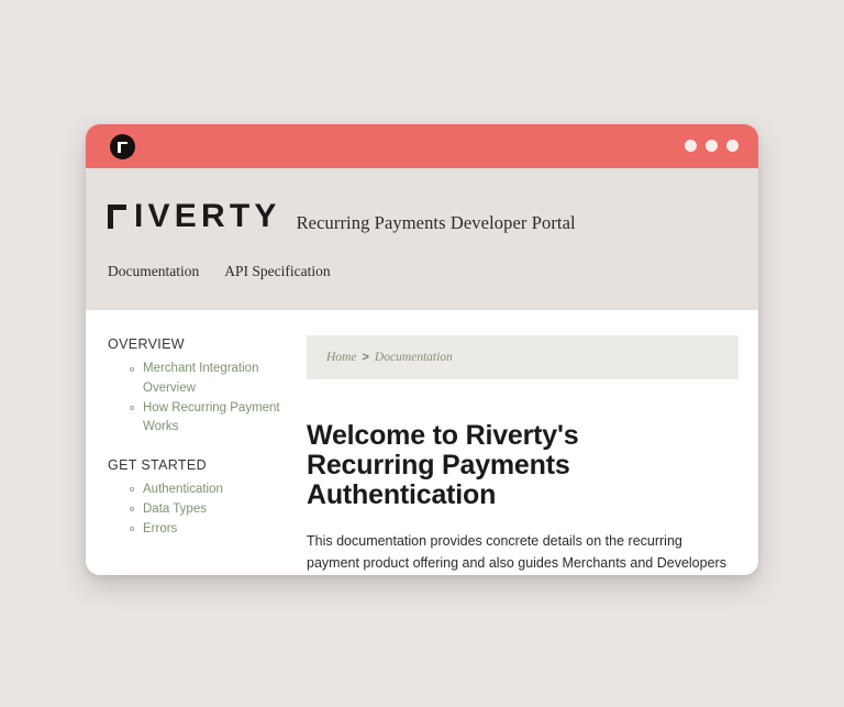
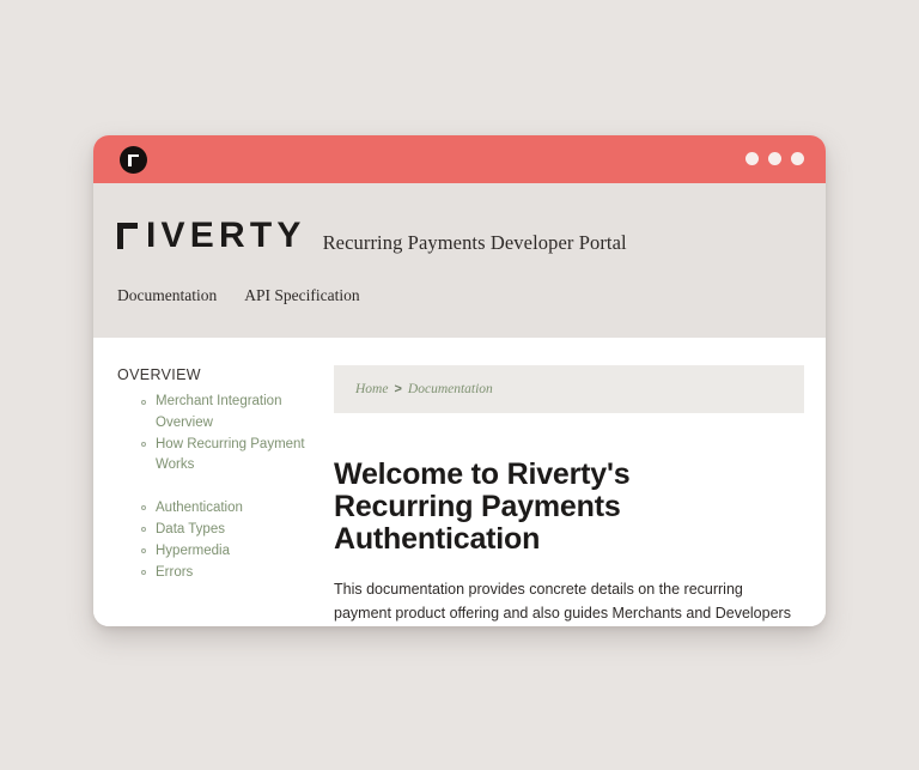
  IVERTY
  Recurring Payments Developer Portal
  Documentation
  API Specification
  OVERVIEW
  Merchant Integration Overview
  How Recurring Payment Works
- GET STARTED
  Authentication
  Data Types
+ Hypermedia
  Errors
  Home
  >
  Documentation
  Welcome to Riverty's Recurring Payments Authentication
  This documentation provides concrete details on the recurring payment product offering and also guides Merchants and Developers
